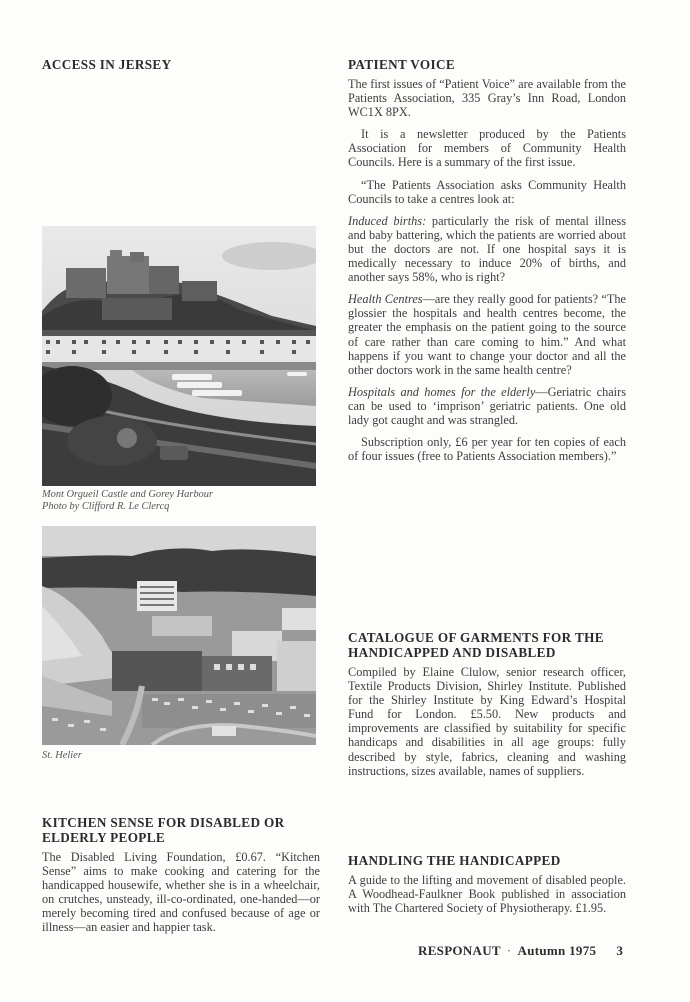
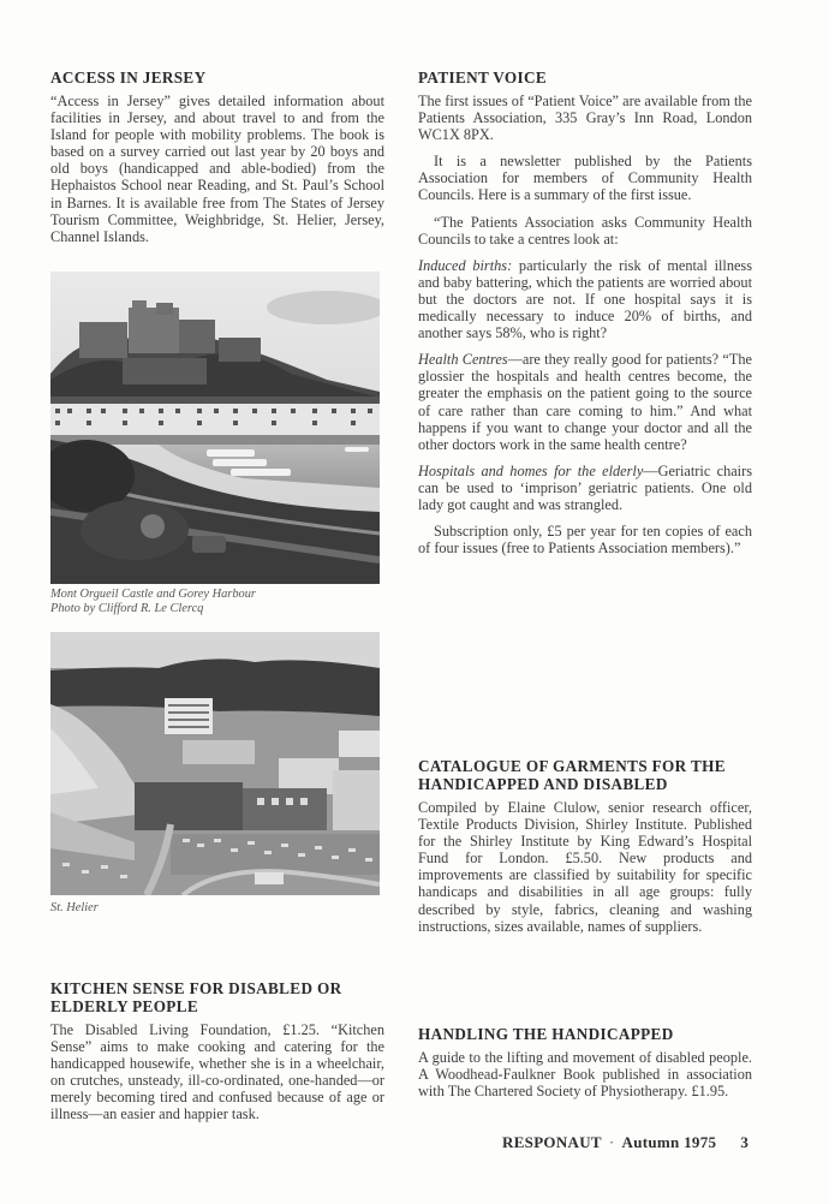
  ACCESS IN JERSEY
+ “Access in Jersey” gives detailed information about facilities in Jersey, and about travel to and from the Island for people with mobility problems. The book is based on a survey carried out last year by 20 boys and old boys (handicapped and able-bodied) from the Hephaistos School near Reading, and St. Paul’s School in Barnes. It is available free from The States of Jersey Tourism Committee, Weighbridge, St. Helier, Jersey, Channel Islands.
  Mont Orgueil Castle and Gorey Harbour
  Photo by Clifford R. Le Clercq
  St. Helier
  KITCHEN SENSE FOR DISABLED OR
  ELDERLY PEOPLE
- The Disabled Living Foundation, £0.67. “Kitchen Sense” aims to make cooking and catering for the handicapped housewife, whether she is in a wheelchair, on crutches, unsteady, ill-co-ordinated, one-handed—or merely becoming tired and confused because of age or illness—an easier and happier task.
+ The Disabled Living Foundation, £1.25. “Kitchen Sense” aims to make cooking and catering for the handicapped housewife, whether she is in a wheelchair, on crutches, unsteady, ill-co-ordinated, one-handed—or merely becoming tired and confused because of age or illness—an easier and happier task.
  PATIENT VOICE
  The first issues of “Patient Voice” are available from the Patients Association, 335 Gray’s Inn Road, London WC1X 8PX.
- It is a newsletter produced by the Patients Association for members of Community Health Councils. Here is a summary of the first issue.
+ It is a newsletter published by the Patients Association for members of Community Health Councils. Here is a summary of the first issue.
  “The Patients Association asks Community Health Councils to take a centres look at:
  Induced births: particularly the risk of mental illness and baby battering, which the patients are worried about but the doctors are not. If one hospital says it is medically necessary to induce 20% of births, and another says 58%, who is right?
  Health Centres—are they really good for patients? “The glossier the hospitals and health centres become, the greater the emphasis on the patient going to the source of care rather than care coming to him.” And what happens if you want to change your doctor and all the other doctors work in the same health centre?
  Hospitals and homes for the elderly—Geriatric chairs can be used to ‘imprison’ geriatric patients. One old lady got caught and was strangled.
- Subscription only, £6 per year for ten copies of each of four issues (free to Patients Association members).”
+ Subscription only, £5 per year for ten copies of each of four issues (free to Patients Association members).”
  CATALOGUE OF GARMENTS FOR THE
  HANDICAPPED AND DISABLED
  Compiled by Elaine Clulow, senior research officer, Textile Products Division, Shirley Institute. Published for the Shirley Institute by King Edward’s Hospital Fund for London. £5.50. New products and improvements are classified by suitability for specific handicaps and disabilities in all age groups: fully described by style, fabrics, cleaning and washing instructions, sizes available, names of suppliers.
  HANDLING THE HANDICAPPED
  A guide to the lifting and movement of disabled people. A Woodhead-Faulkner Book published in association with The Chartered Society of Physiotherapy. £1.95.
  RESPONAUT · Autumn 1975 3
